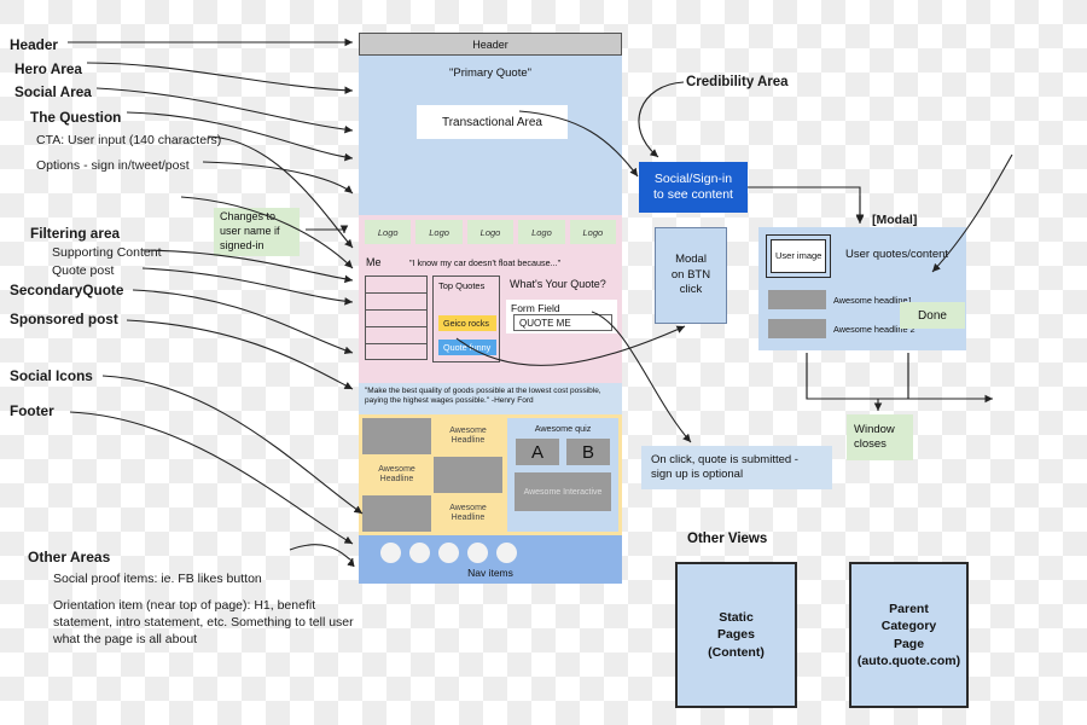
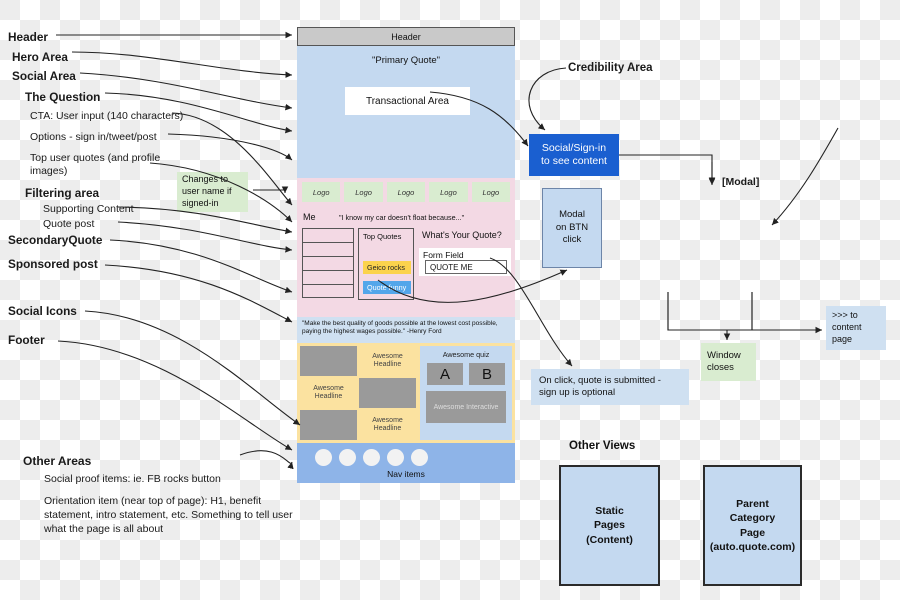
  Header
  Hero Area
  Social Area
  The Question
  CTA: User input (140 characters)
  Options - sign in/tweet/post
+ Top user quotes (and profile images)
  Filtering area
  Supporting Content
  Quote post
  SecondaryQuote
  Sponsored post
  Social Icons
  Footer
  Other Areas
- Social proof items: ie. FB likes button
+ Social proof items: ie. FB rocks button
  Orientation item (near top of page): H1, benefit statement, intro statement, etc. Something to tell user what the page is all about
  Changes to
  user name if
  signed-in
  Header
  "Primary Quote"
  Transactional Area
  Logo
  Logo
  Logo
  Logo
  Logo
  Me
  "I know my car doesn't float because..."
  Top Quotes
  Geico rocks
  Quoteunny
  What's Your Quote?
  Form Field
  QUOTE ME
  Awesome quiz
  A
  B
  Nav items
  Credibility Area
  Social/Sign-in
  to see content
  Modal
  on BTN
  click
  [Modal]
- User image
- User quotes/content
- Awesome headline1
- Awesome headline 2
- Done
  Window
  closes
+ >>> to
+ content
+ page
  On click, quote is submitted - sign up is optional
  Other Views
  Static
  Pages
  (Content)
  Parent
  Category
  Page
  (auto.quote.com)
